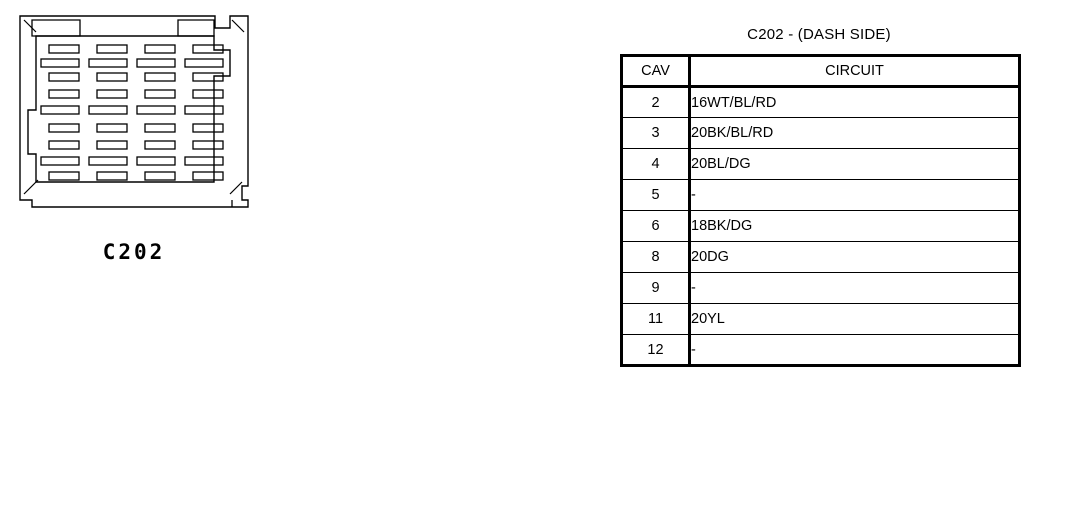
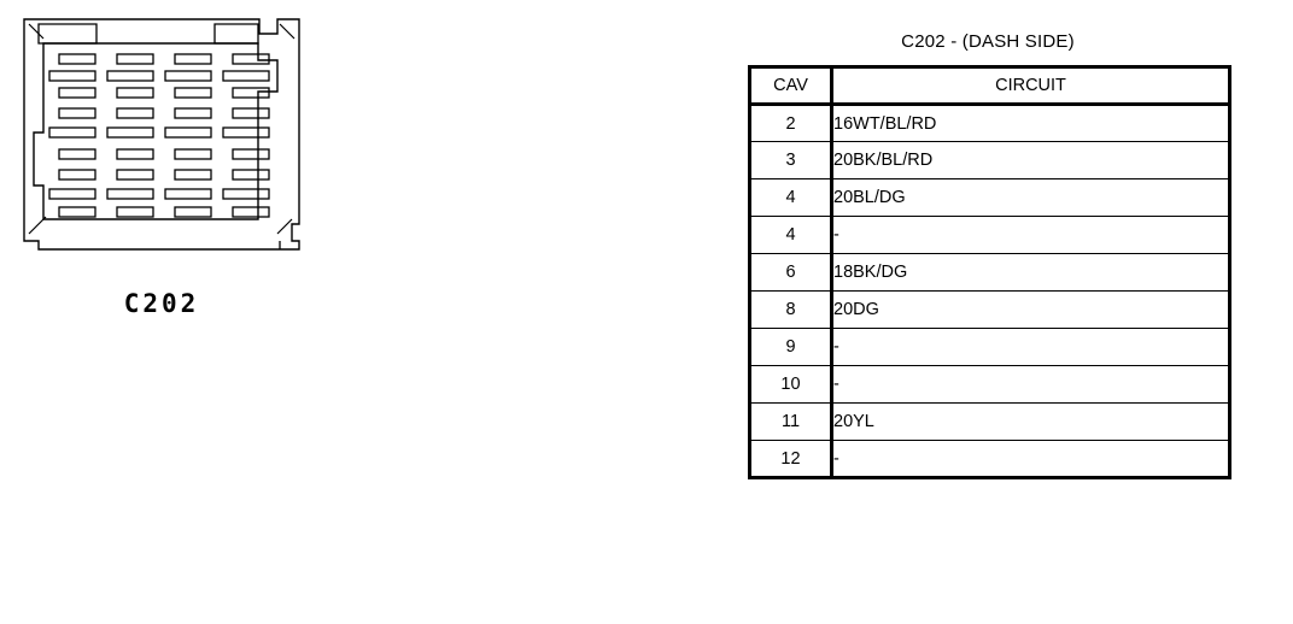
  C202
  C202 - (DASH SIDE)
  CAV	CIRCUIT
  2	16WT/BL/RD
  3	20BK/BL/RD
  4	20BL/DG
- 5	-
+ 4	-
  6	18BK/DG
  8	20DG
  9	-
+ 10	-
  11	20YL
  12	-
